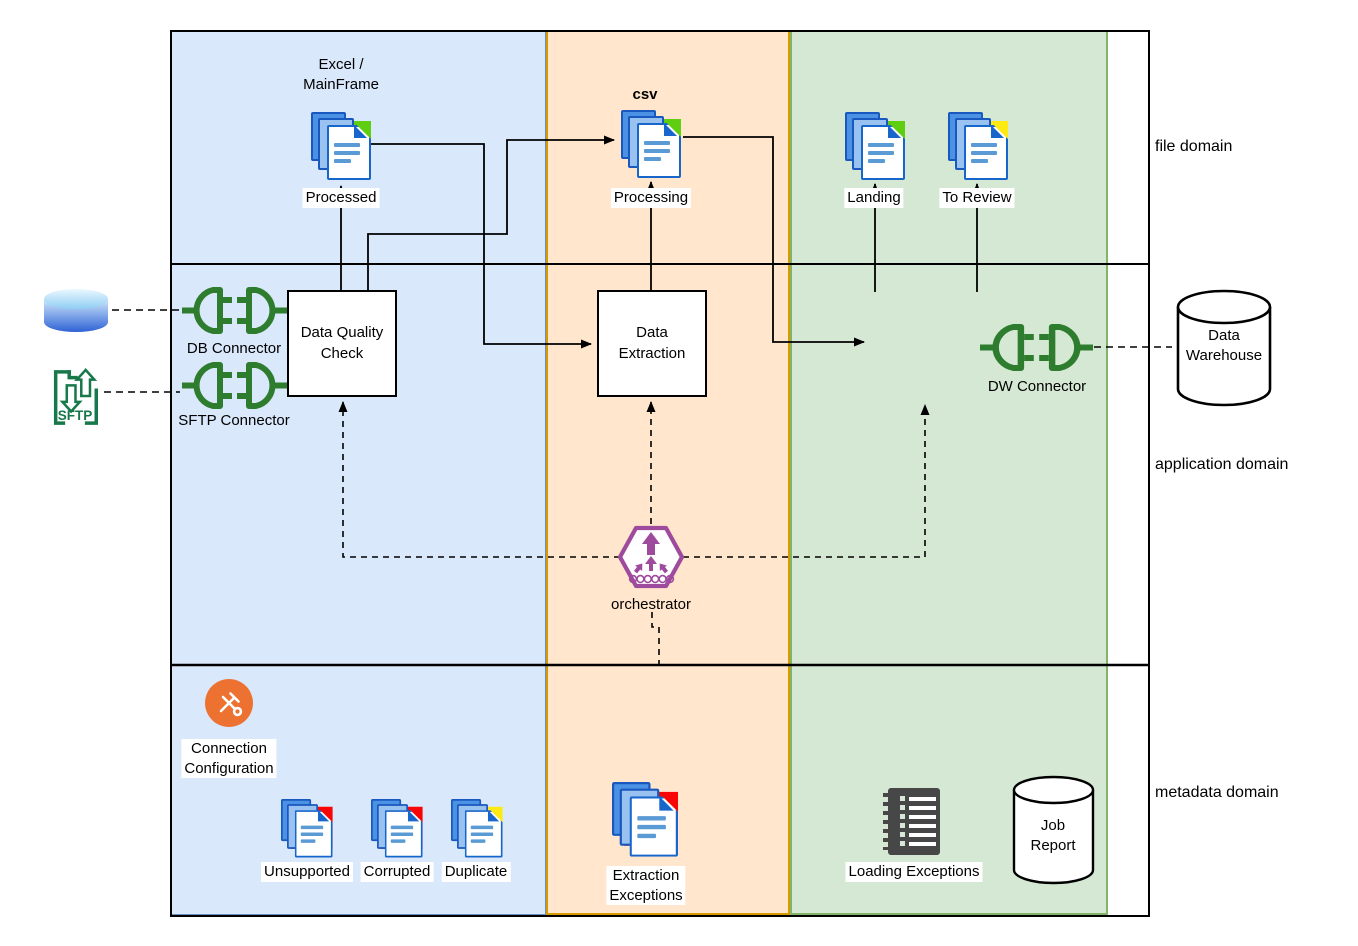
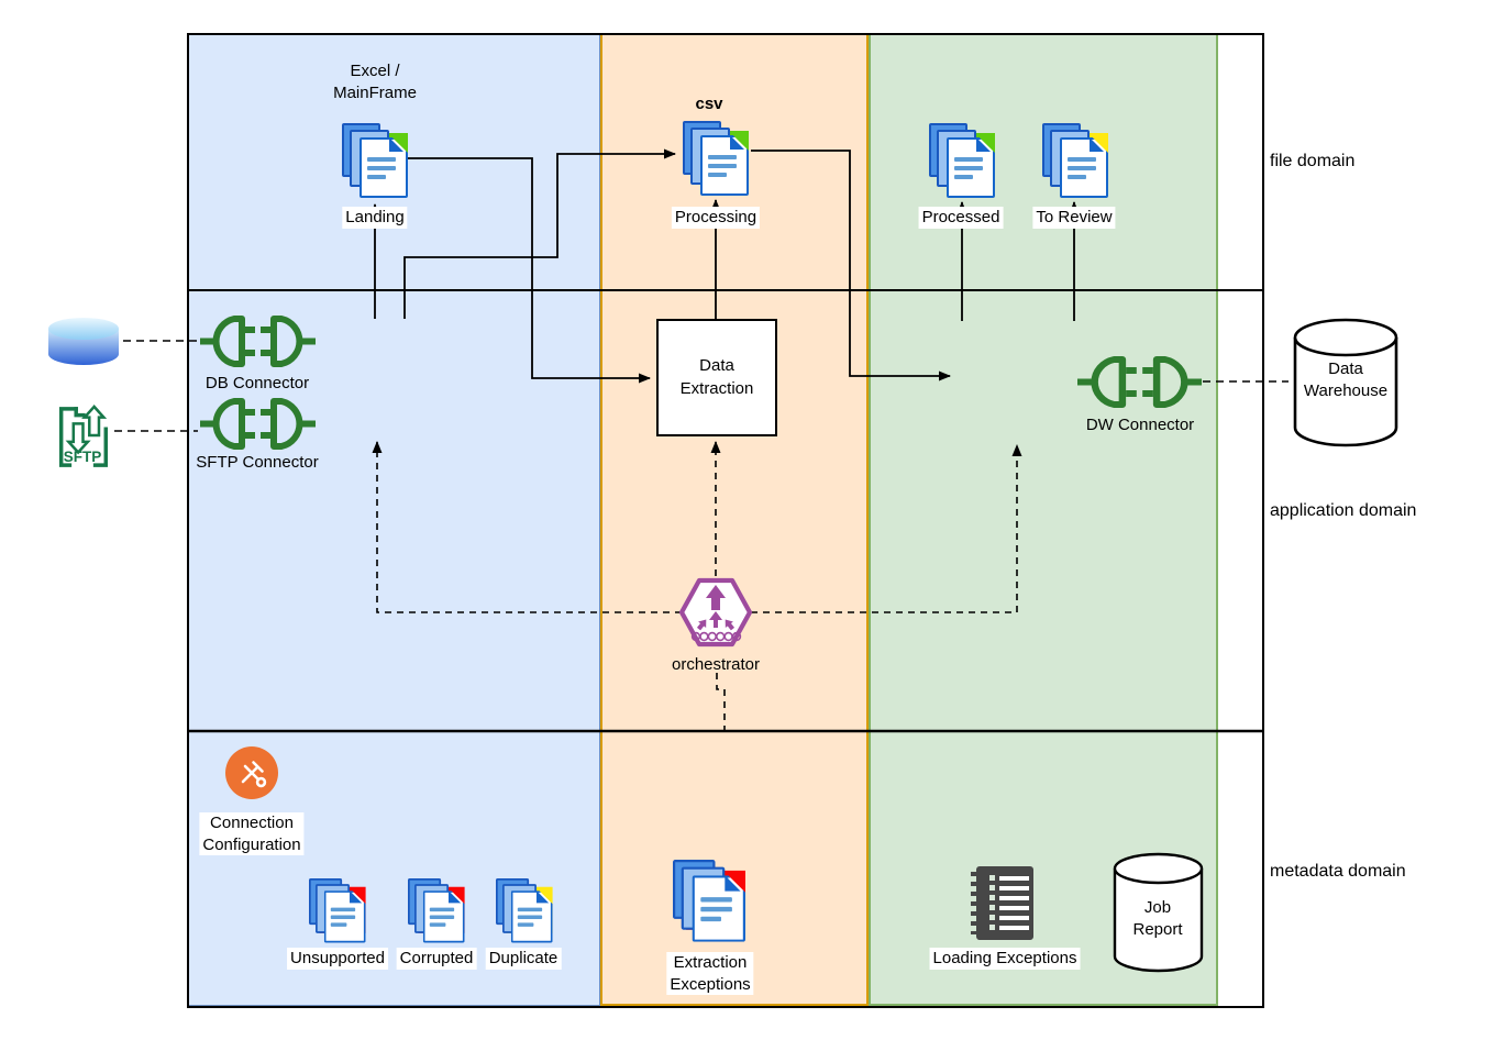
  Excel /
  MainFrame
  csv
- Processed
+ Landing
  Processing
- Landing
+ Processed
  To Review
  file domain
  SFTP
  DB Connector
  SFTP Connector
  DW Connector
- Data Quality
- Check
  Data
  Extraction
  Data
  Warehouse
  application domain
  orchestrator
  Connection
  Configuration
  Unsupported
  Corrupted
  Duplicate
  Extraction
  Exceptions
  Loading Exceptions
  Job
  Report
  metadata domain
